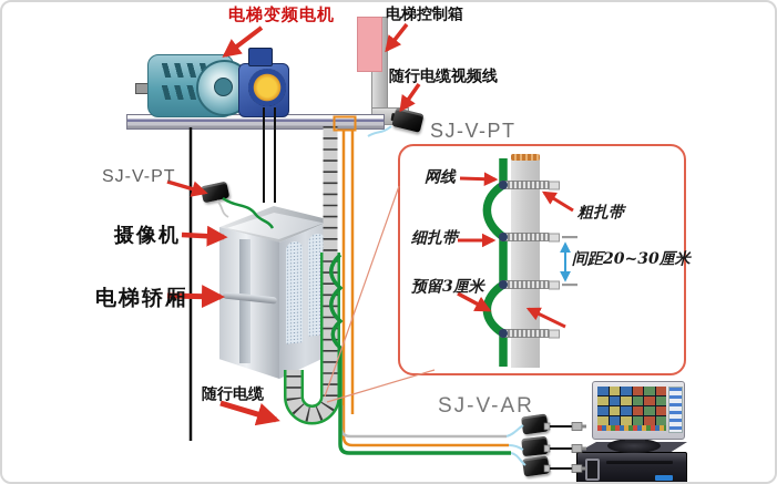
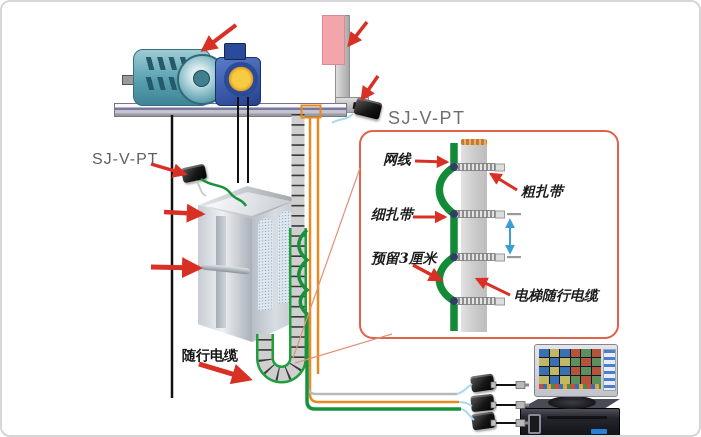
- 电梯变频电机
- 电梯控制箱
- 随行电缆视频线
  SJ-V-PT
  SJ-V-PT
- 摄像机
- 电梯轿厢
  随行电缆
- SJ-V-AR
  网线
  粗扎带
  细扎带
- 间距20~30厘米
  预留3厘米
+ 电梯随行电缆
